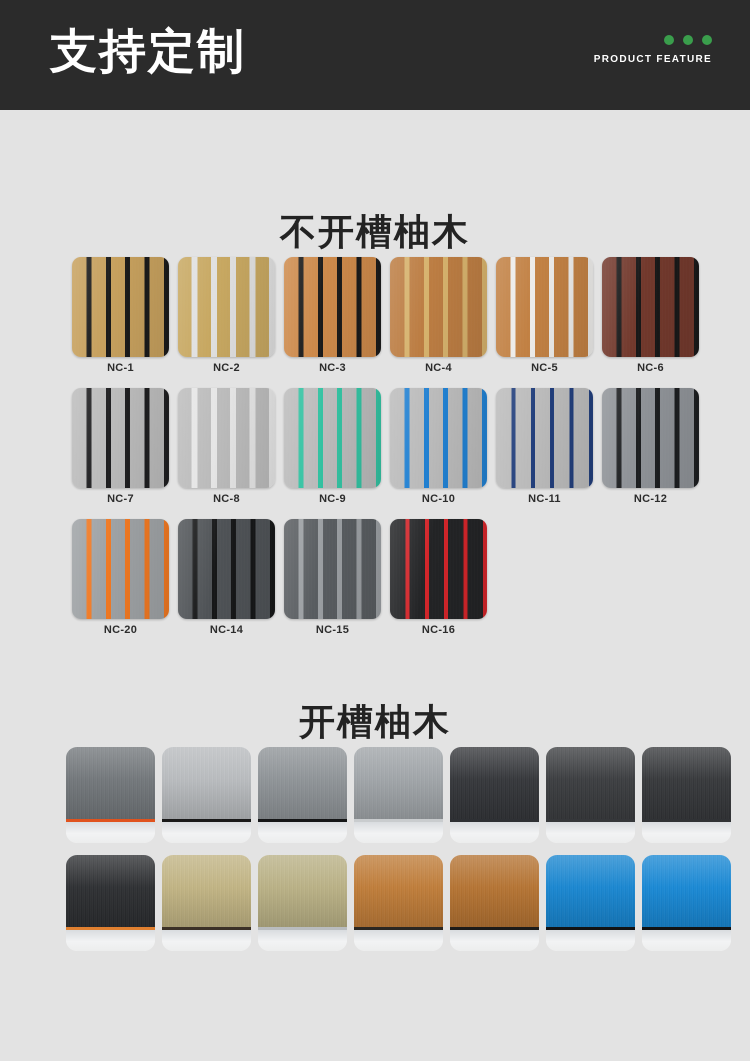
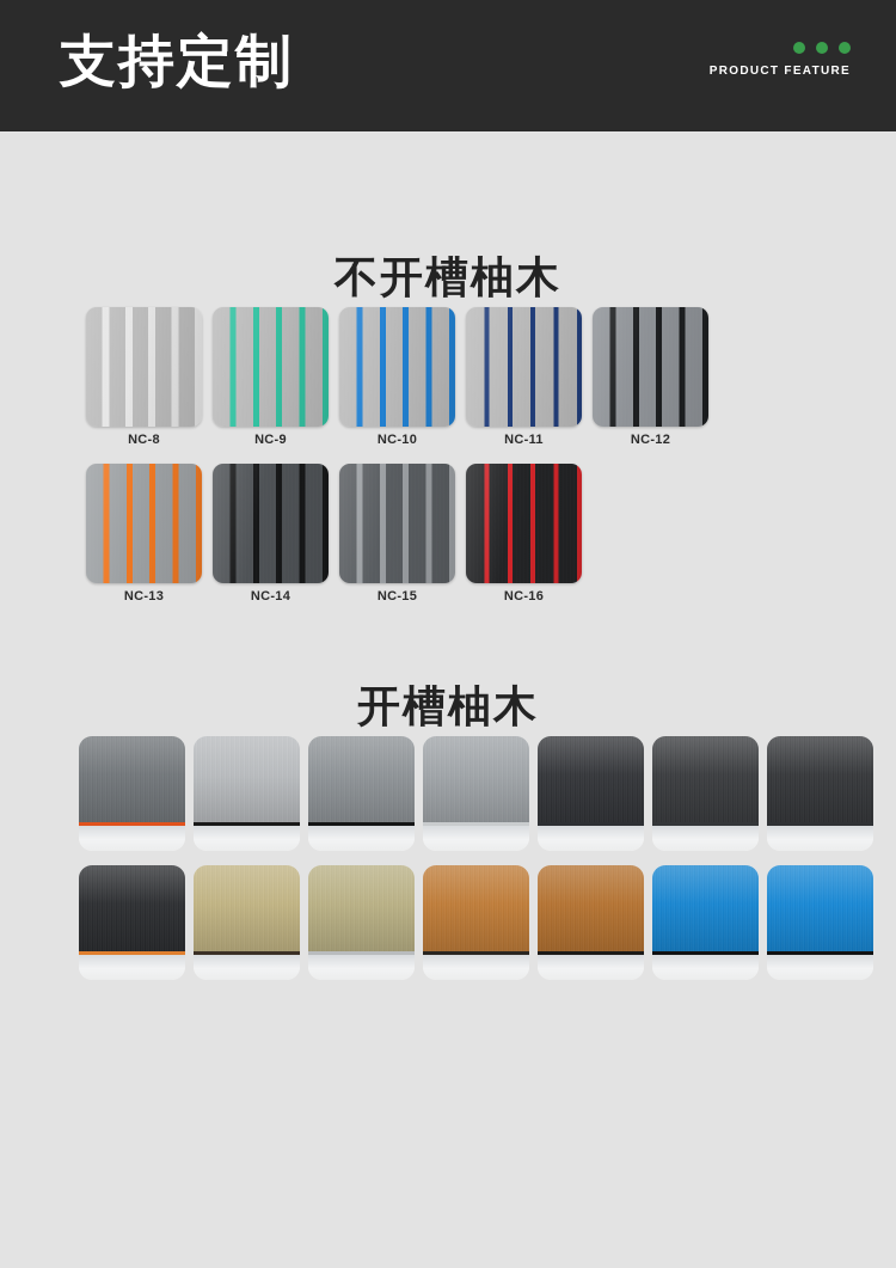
  支持定制
  PRODUCT FEATURE
  不开槽柚木
- NC-1
- NC-2
- NC-3
- NC-4
- NC-5
- NC-6
- NC-7
  NC-8
  NC-9
  NC-10
  NC-11
  NC-12
- NC-20
+ NC-13
  NC-14
  NC-15
  NC-16
  开槽柚木
